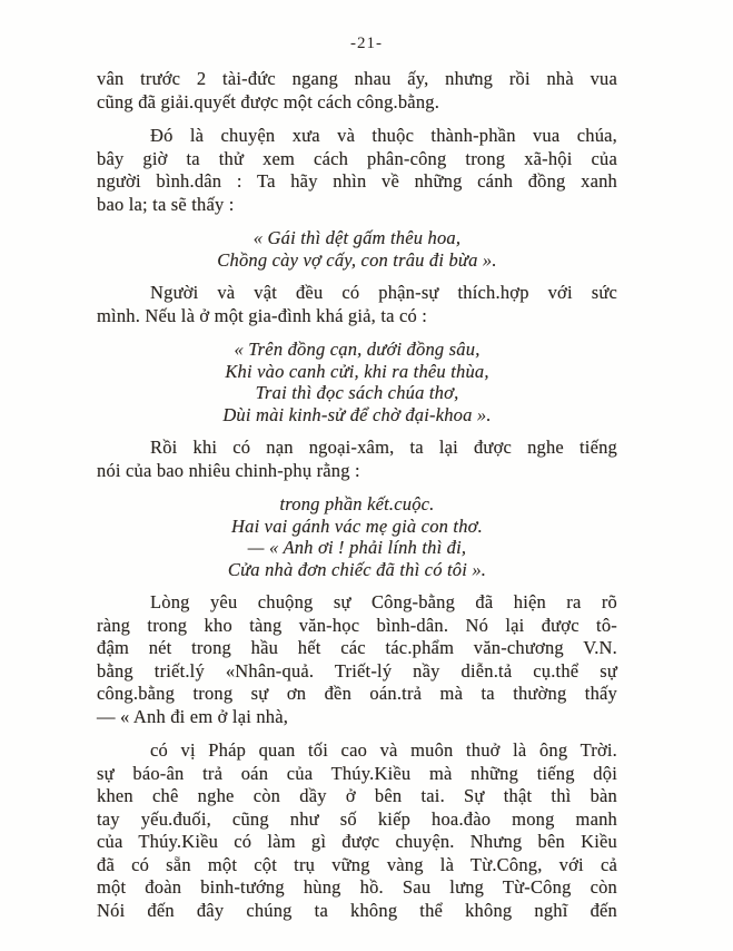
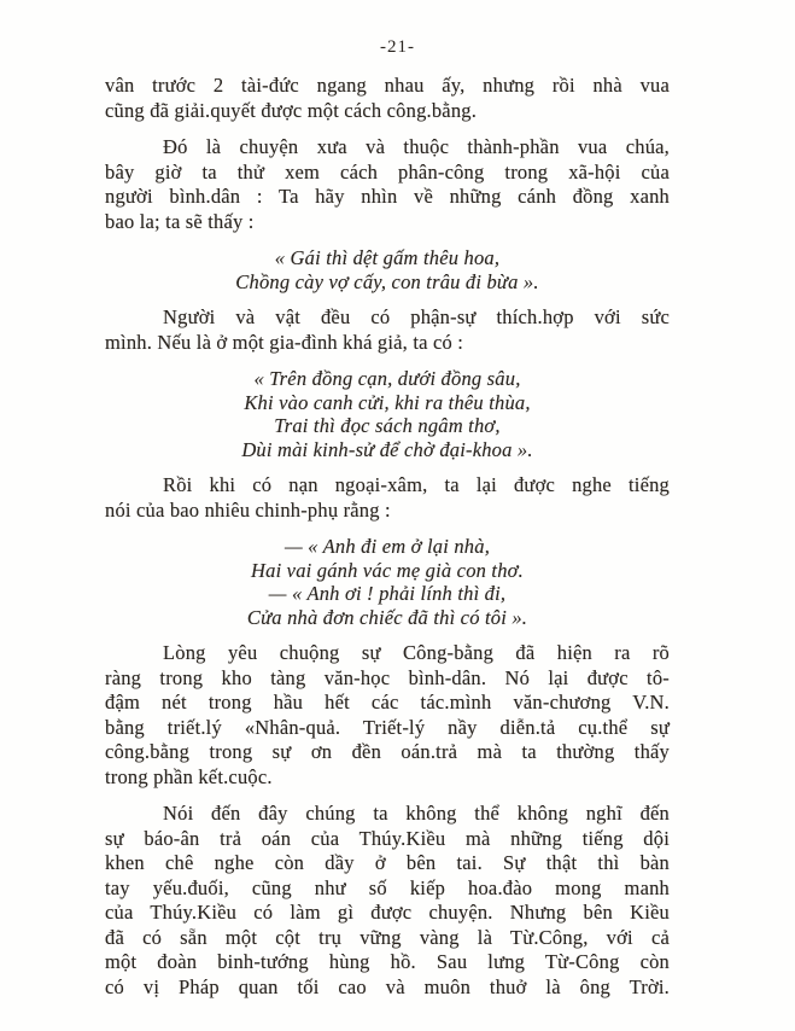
  -21-
  vân trước 2 tài-đức ngang nhau ấy, nhưng rồi nhà vua
  cũng đã giải.quyết được một cách công.bằng.
  Đó là chuyện xưa và thuộc thành-phần vua chúa,
  bây giờ ta thử xem cách phân-công trong xã-hội của
  người bình.dân : Ta hãy nhìn về những cánh đồng xanh
  bao la; ta sẽ thấy :
  « Gái thì dệt gấm thêu hoa,
  Chồng cày vợ cấy, con trâu đi bừa ».
  Người và vật đều có phận-sự thích.hợp với sức
  mình. Nếu là ở một gia-đình khá giả, ta có :
  « Trên đồng cạn, dưới đồng sâu,
  Khi vào canh cửi, khi ra thêu thùa,
- Trai thì đọc sách chúa thơ,
+ Trai thì đọc sách ngâm thơ,
  Dùi mài kinh-sử để chờ đại-khoa ».
  Rồi khi có nạn ngoại-xâm, ta lại được nghe tiếng
  nói của bao nhiêu chinh-phụ rằng :
- trong phần kết.cuộc.
+ — « Anh đi em ở lại nhà,
  Hai vai gánh vác mẹ già con thơ.
  — « Anh ơi ! phải lính thì đi,
  Cửa nhà đơn chiếc đã thì có tôi ».
  Lòng yêu chuộng sự Công-bằng đã hiện ra rõ
  ràng trong kho tàng văn-học bình-dân. Nó lại được tô-
- đậm nét trong hầu hết các tác.phẩm văn-chương V.N.
+ đậm nét trong hầu hết các tác.mình văn-chương V.N.
  bằng triết.lý «Nhân-quả. Triết-lý nầy diễn.tả cụ.thể sự
  công.bằng trong sự ơn đền oán.trả mà ta thường thấy
- — « Anh đi em ở lại nhà,
+ trong phần kết.cuộc.
- có vị Pháp quan tối cao và muôn thuở là ông Trời.
+ Nói đến đây chúng ta không thể không nghĩ đến
  sự báo-ân trả oán của Thúy.Kiều mà những tiếng dội
  khen chê nghe còn dầy ở bên tai. Sự thật thì bàn
  tay yếu.đuối, cũng như số kiếp hoa.đào mong manh
  của Thúy.Kiều có làm gì được chuyện. Nhưng bên Kiều
  đã có sẵn một cột trụ vững vàng là Từ.Công, với cả
  một đoàn binh-tướng hùng hồ. Sau lưng Từ-Công còn
- Nói đến đây chúng ta không thể không nghĩ đến
+ có vị Pháp quan tối cao và muôn thuở là ông Trời.
